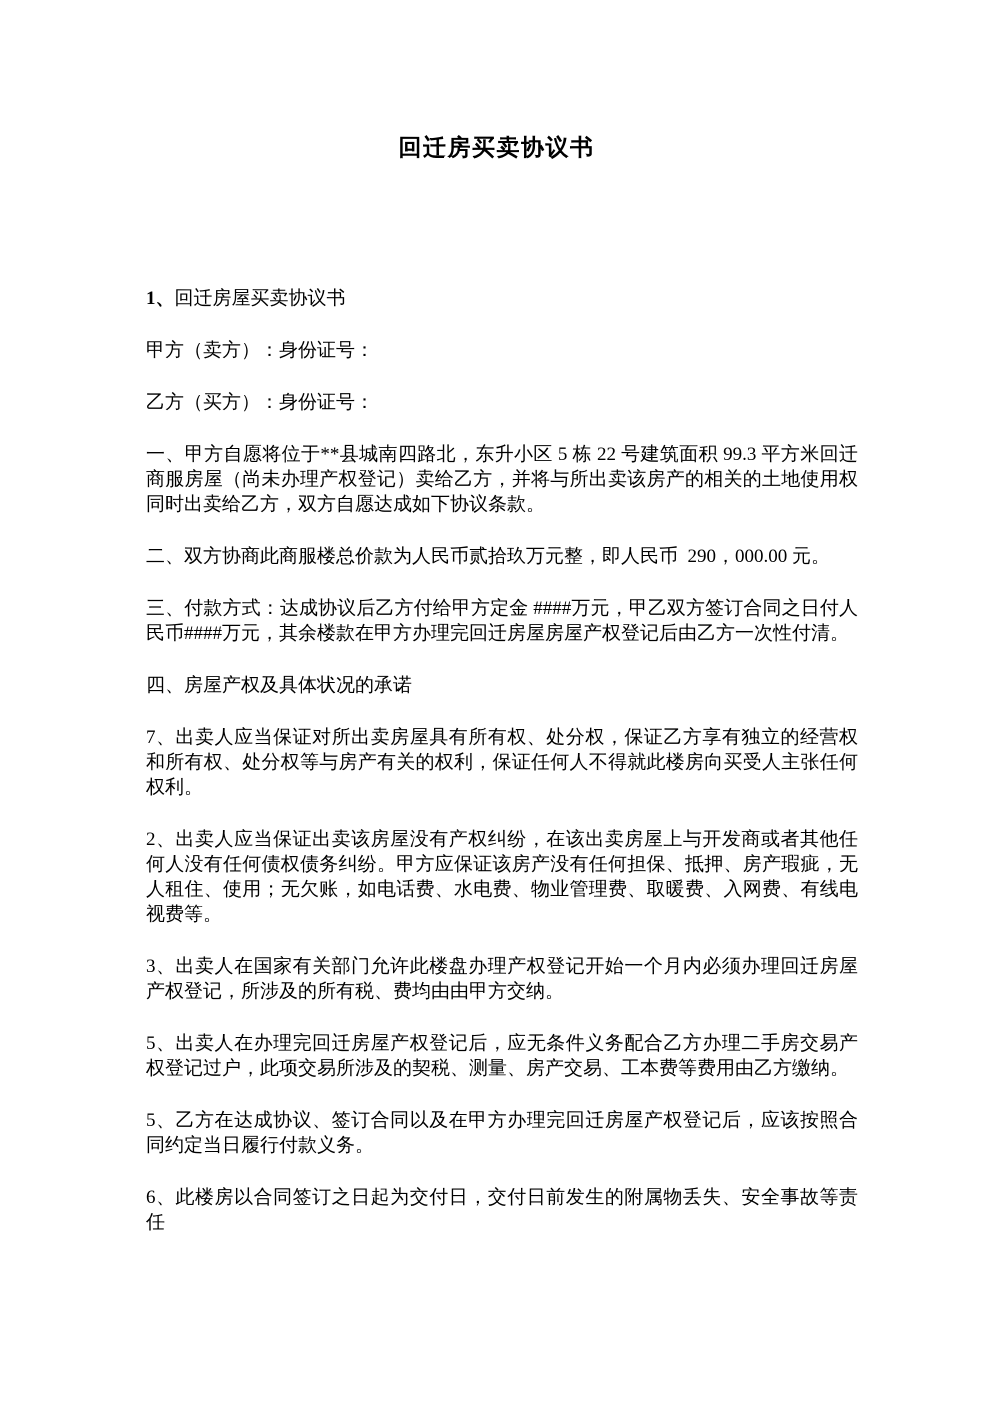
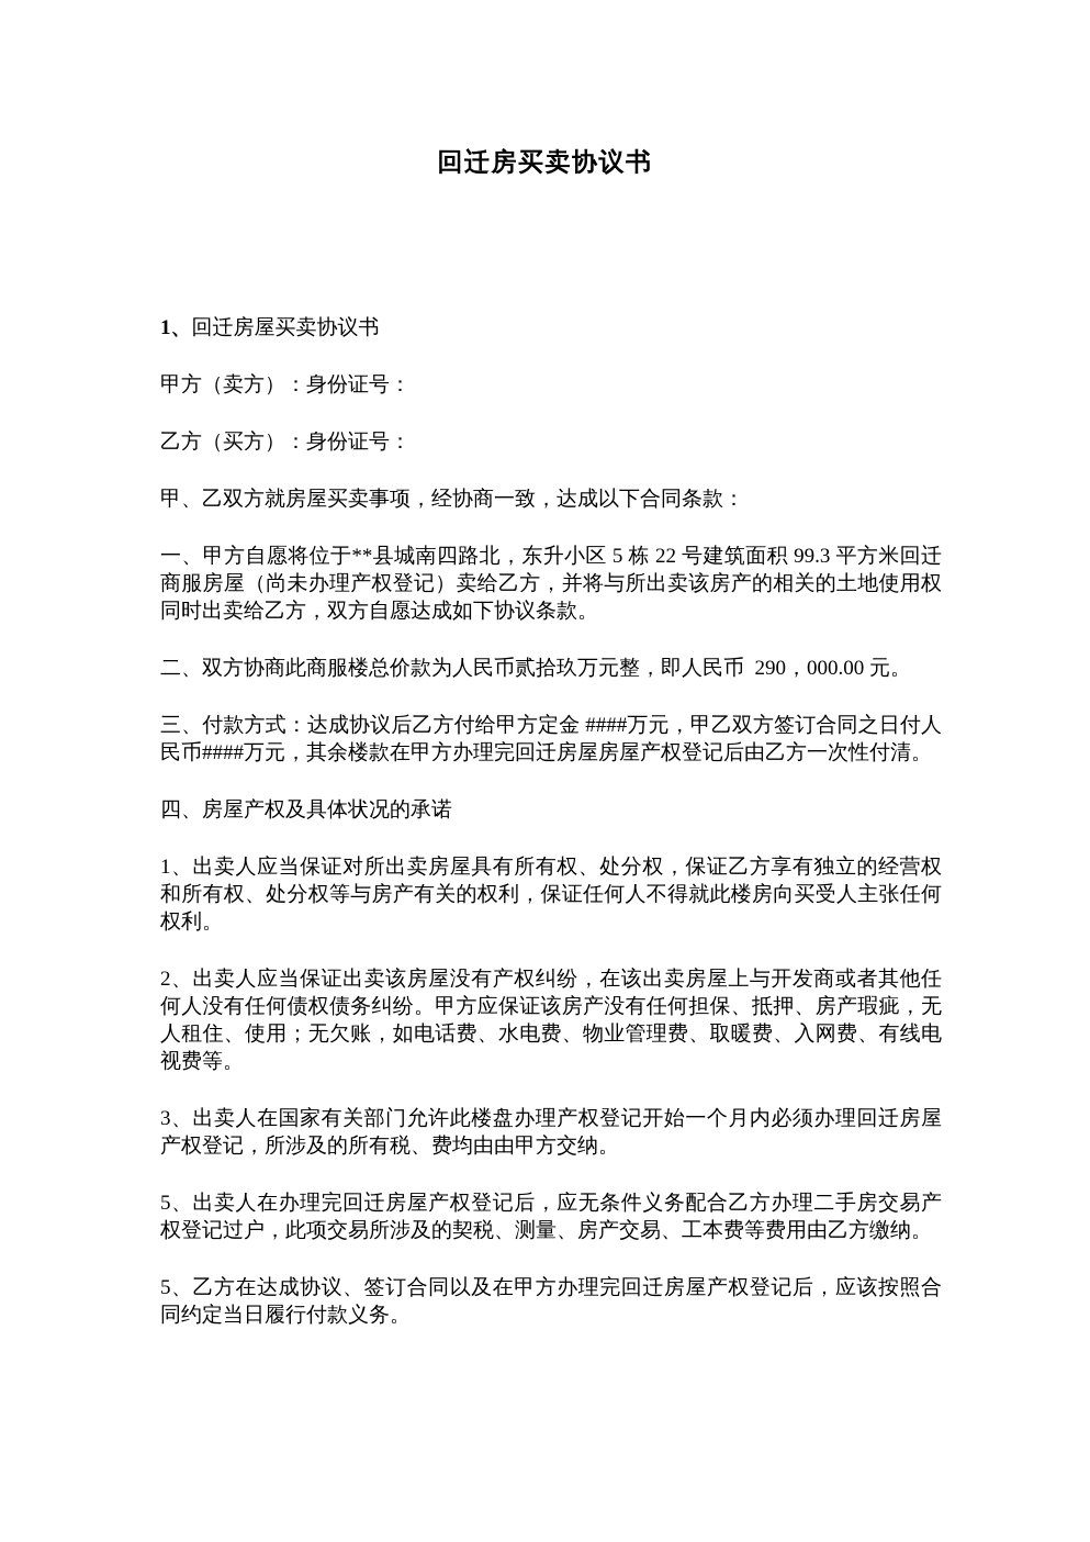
  回迁房买卖协议书
  1、回迁房屋买卖协议书
  甲方（卖方）：身份证号：
  乙方（买方）：身份证号：
+ 甲、乙双方就房屋买卖事项，经协商一致，达成以下合同条款：
  一、甲方自愿将位于**县城南四路北，东升小区 5 栋 22 号建筑面积 99.3 平方米回迁商服房屋（尚未办理产权登记）卖给乙方，并将与所出卖该房产的相关的土地使用权同时出卖给乙方，双方自愿达成如下协议条款。
  二、双方协商此商服楼总价款为人民币贰拾玖万元整，即人民币 290，000.00 元。
  三、付款方式：达成协议后乙方付给甲方定金 ####万元，甲乙双方签订合同之日付人民币####万元，其余楼款在甲方办理完回迁房屋房屋产权登记后由乙方一次性付清。
  四、房屋产权及具体状况的承诺
- 7、出卖人应当保证对所出卖房屋具有所有权、处分权，保证乙方享有独立的经营权和所有权、处分权等与房产有关的权利，保证任何人不得就此楼房向买受人主张任何权利。
+ 1、出卖人应当保证对所出卖房屋具有所有权、处分权，保证乙方享有独立的经营权和所有权、处分权等与房产有关的权利，保证任何人不得就此楼房向买受人主张任何权利。
  2、出卖人应当保证出卖该房屋没有产权纠纷，在该出卖房屋上与开发商或者其他任何人没有任何债权债务纠纷。甲方应保证该房产没有任何担保、抵押、房产瑕疵，无人租住、使用；无欠账，如电话费、水电费、物业管理费、取暖费、入网费、有线电视费等。
  3、出卖人在国家有关部门允许此楼盘办理产权登记开始一个月内必须办理回迁房屋产权登记，所涉及的所有税、费均由由甲方交纳。
  5、出卖人在办理完回迁房屋产权登记后，应无条件义务配合乙方办理二手房交易产权登记过户，此项交易所涉及的契税、测量、房产交易、工本费等费用由乙方缴纳。
  5、乙方在达成协议、签订合同以及在甲方办理完回迁房屋产权登记后，应该按照合同约定当日履行付款义务。
- 6、此楼房以合同签订之日起为交付日，交付日前发生的附属物丢失、安全事故等责任
